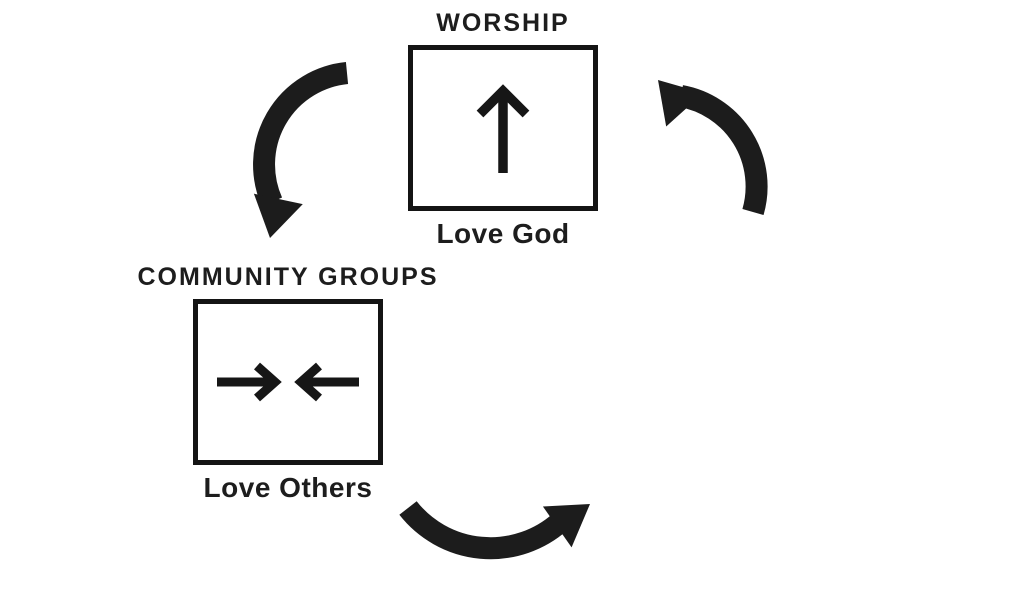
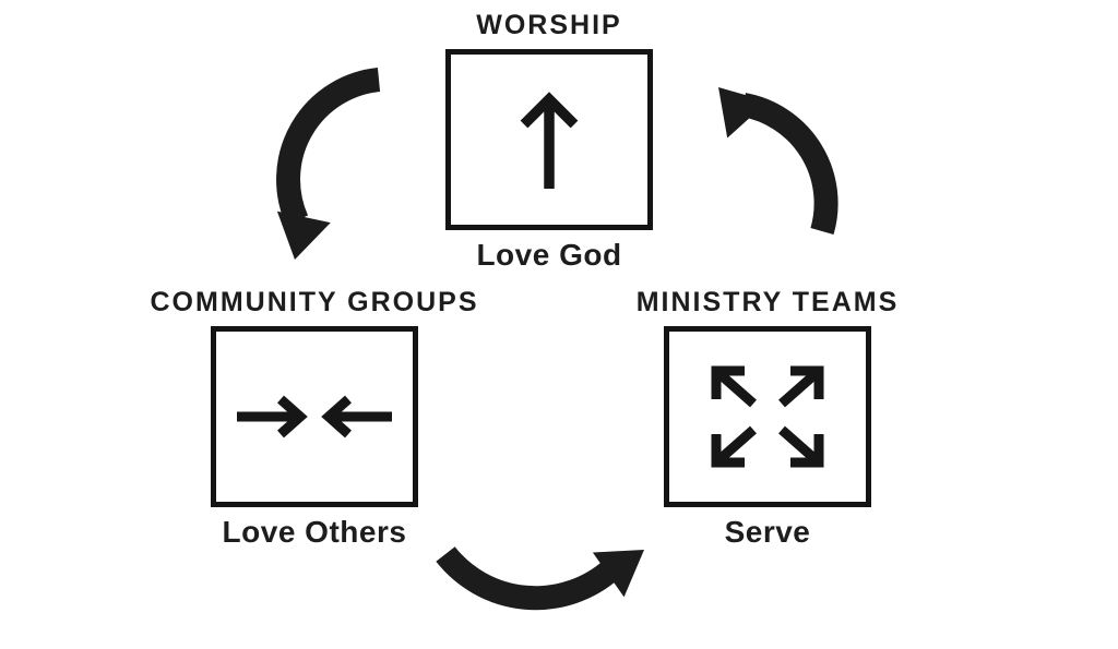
  WORSHIP
  Love God
  COMMUNITY GROUPS
  Love Others
+ MINISTRY TEAMS
+ Serve
